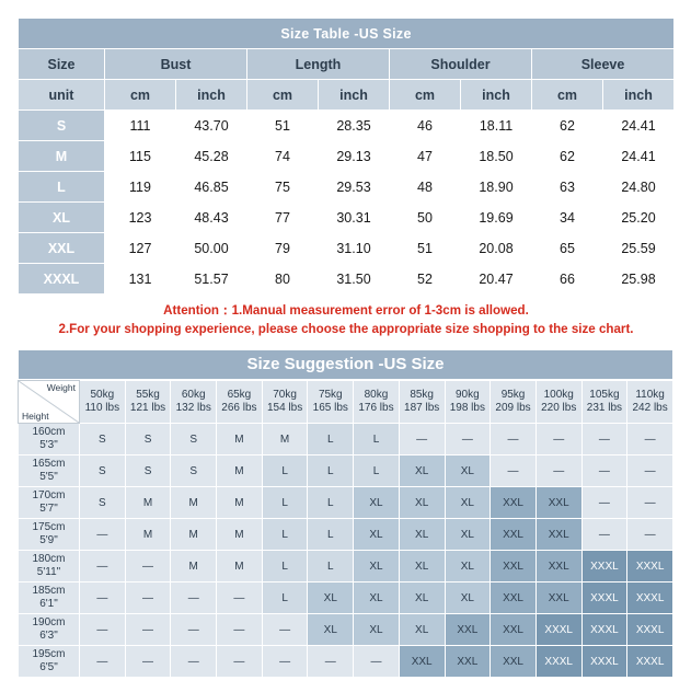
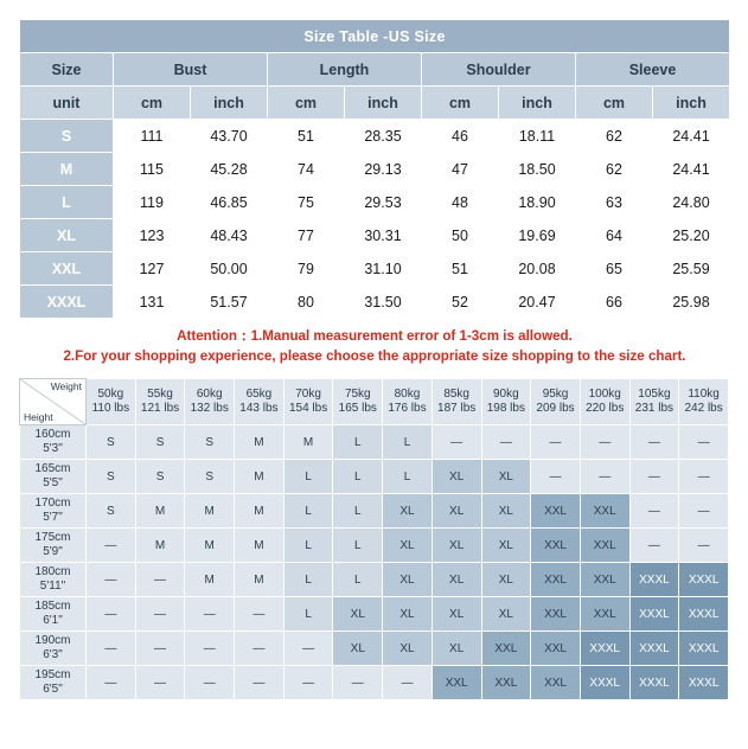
  Size Table -US Size
  Size	Bust	Length	Shoulder	Sleeve
  unit	cm	inch	cm	inch	cm	inch	cm	inch
  S	111	43.70	51	28.35	46	18.11	62	24.41
  M	115	45.28	74	29.13	47	18.50	62	24.41
  L	119	46.85	75	29.53	48	18.90	63	24.80
- XL	123	48.43	77	30.31	50	19.69	34	25.20
+ XL	123	48.43	77	30.31	50	19.69	64	25.20
  XXL	127	50.00	79	31.10	51	20.08	65	25.59
  XXXL	131	51.57	80	31.50	52	20.47	66	25.98
  Attention：1.Manual measurement error of 1-3cm is allowed. 2.For your shopping experience, please choose the appropriate size shopping to the size chart.
- Size Suggestion -US Size
- Weight Height	50kg110 lbs	55kg121 lbs	60kg132 lbs	65kg266 lbs	70kg154 lbs	75kg165 lbs	80kg176 lbs	85kg187 lbs	90kg198 lbs	95kg209 lbs	100kg220 lbs	105kg231 lbs	110kg242 lbs
+ Weight Height	50kg110 lbs	55kg121 lbs	60kg132 lbs	65kg143 lbs	70kg154 lbs	75kg165 lbs	80kg176 lbs	85kg187 lbs	90kg198 lbs	95kg209 lbs	100kg220 lbs	105kg231 lbs	110kg242 lbs
  160cm5'3"	S	S	S	M	M	L	L	—	—	—	—	—	—
  165cm5'5"	S	S	S	M	L	L	L	XL	XL	—	—	—	—
  170cm5'7"	S	M	M	M	L	L	XL	XL	XL	XXL	XXL	—	—
  175cm5'9"	—	M	M	M	L	L	XL	XL	XL	XXL	XXL	—	—
  180cm5'11"	—	—	M	M	L	L	XL	XL	XL	XXL	XXL	XXXL	XXXL
  185cm6'1"	—	—	—	—	L	XL	XL	XL	XL	XXL	XXL	XXXL	XXXL
  190cm6'3"	—	—	—	—	—	XL	XL	XL	XXL	XXL	XXXL	XXXL	XXXL
  195cm6'5"	—	—	—	—	—	—	—	XXL	XXL	XXL	XXXL	XXXL	XXXL
